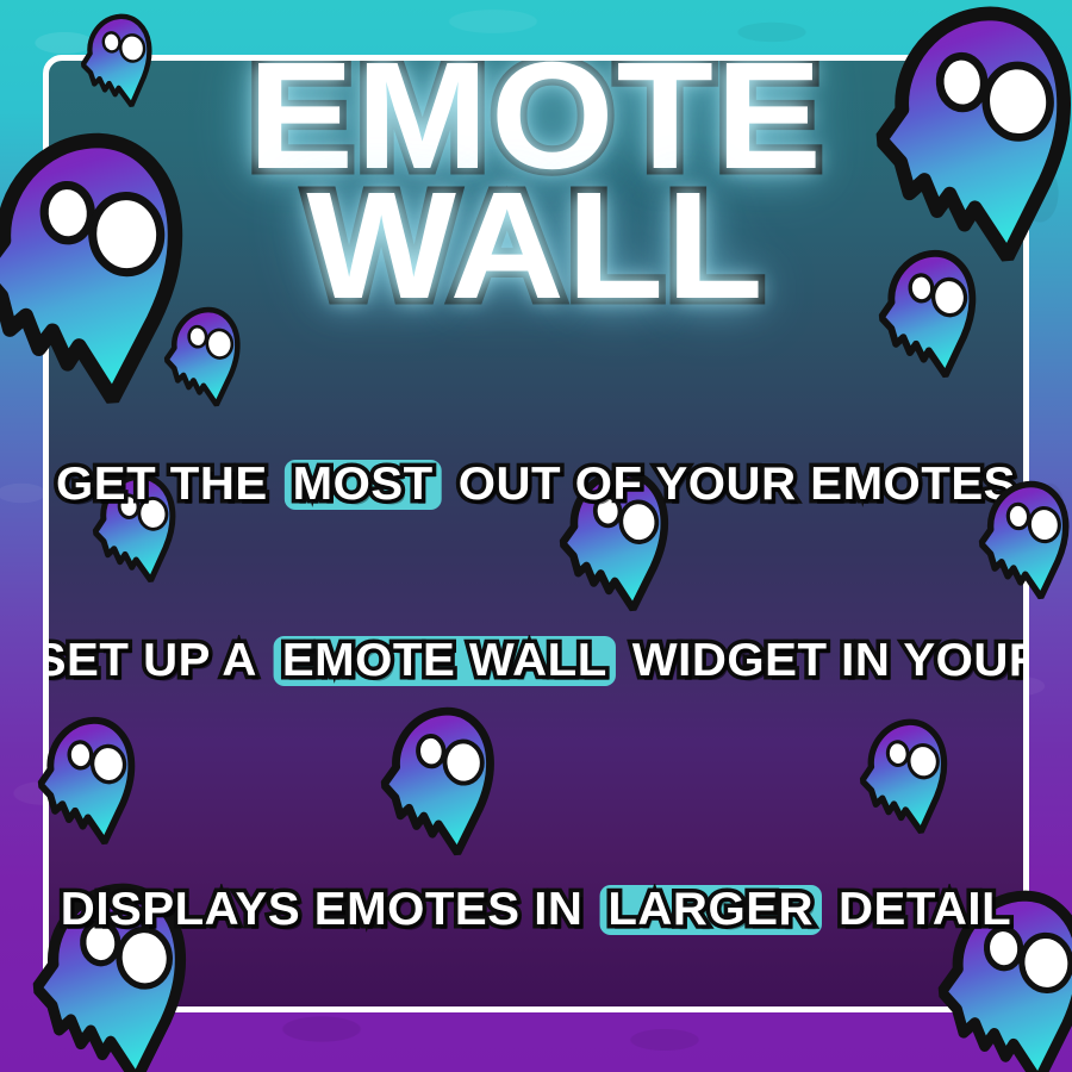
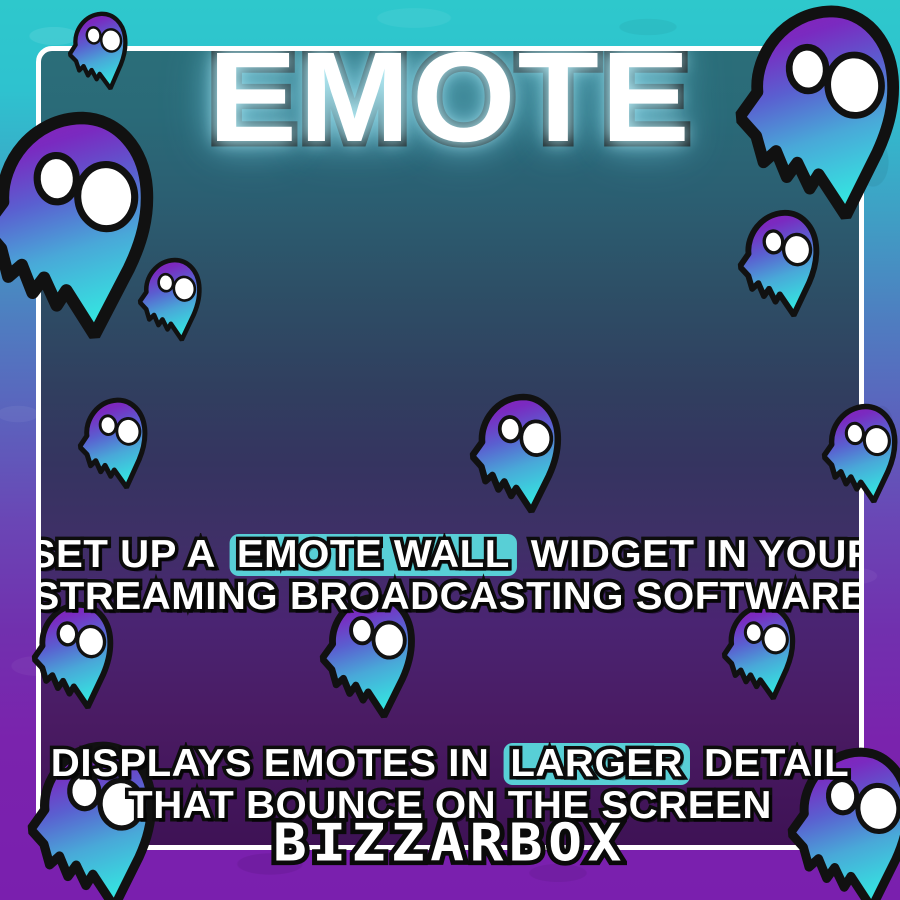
  EMOTE
- WALL
- GET THE MOST OUT OF YOUR EMOTES
  SET UP A EMOTE WALL WIDGET IN YOU
+ STREAMING BROADCASTING SOFTWARE
  DISPLAYS EMOTES IN LARGER DETAIL
+ THAT BOUNCE ON THE SCREEN
+ BIZZARBOX
